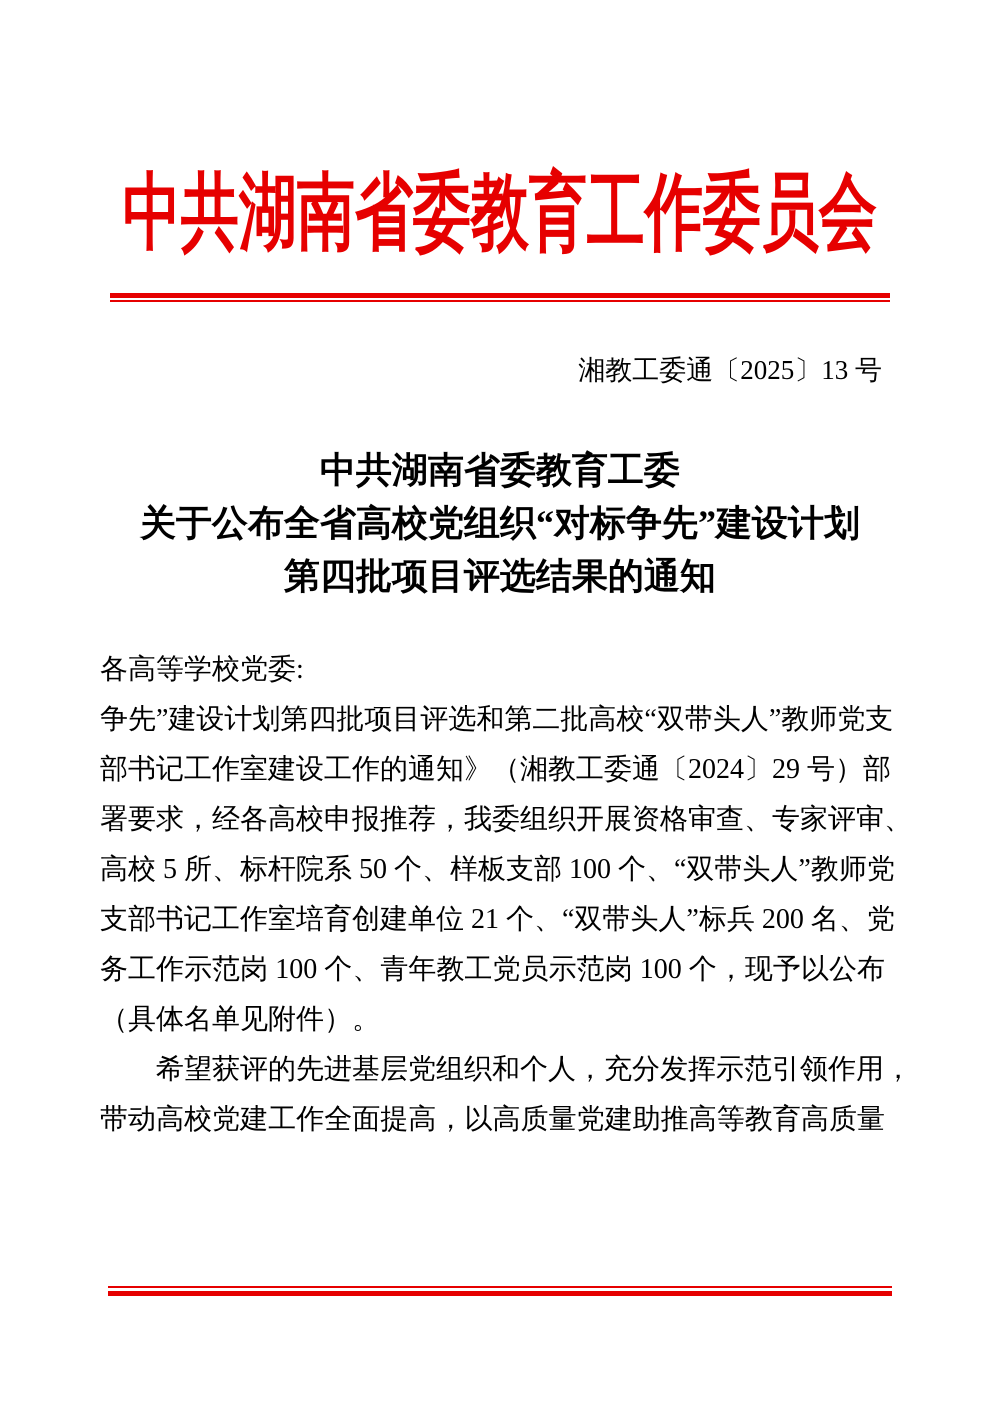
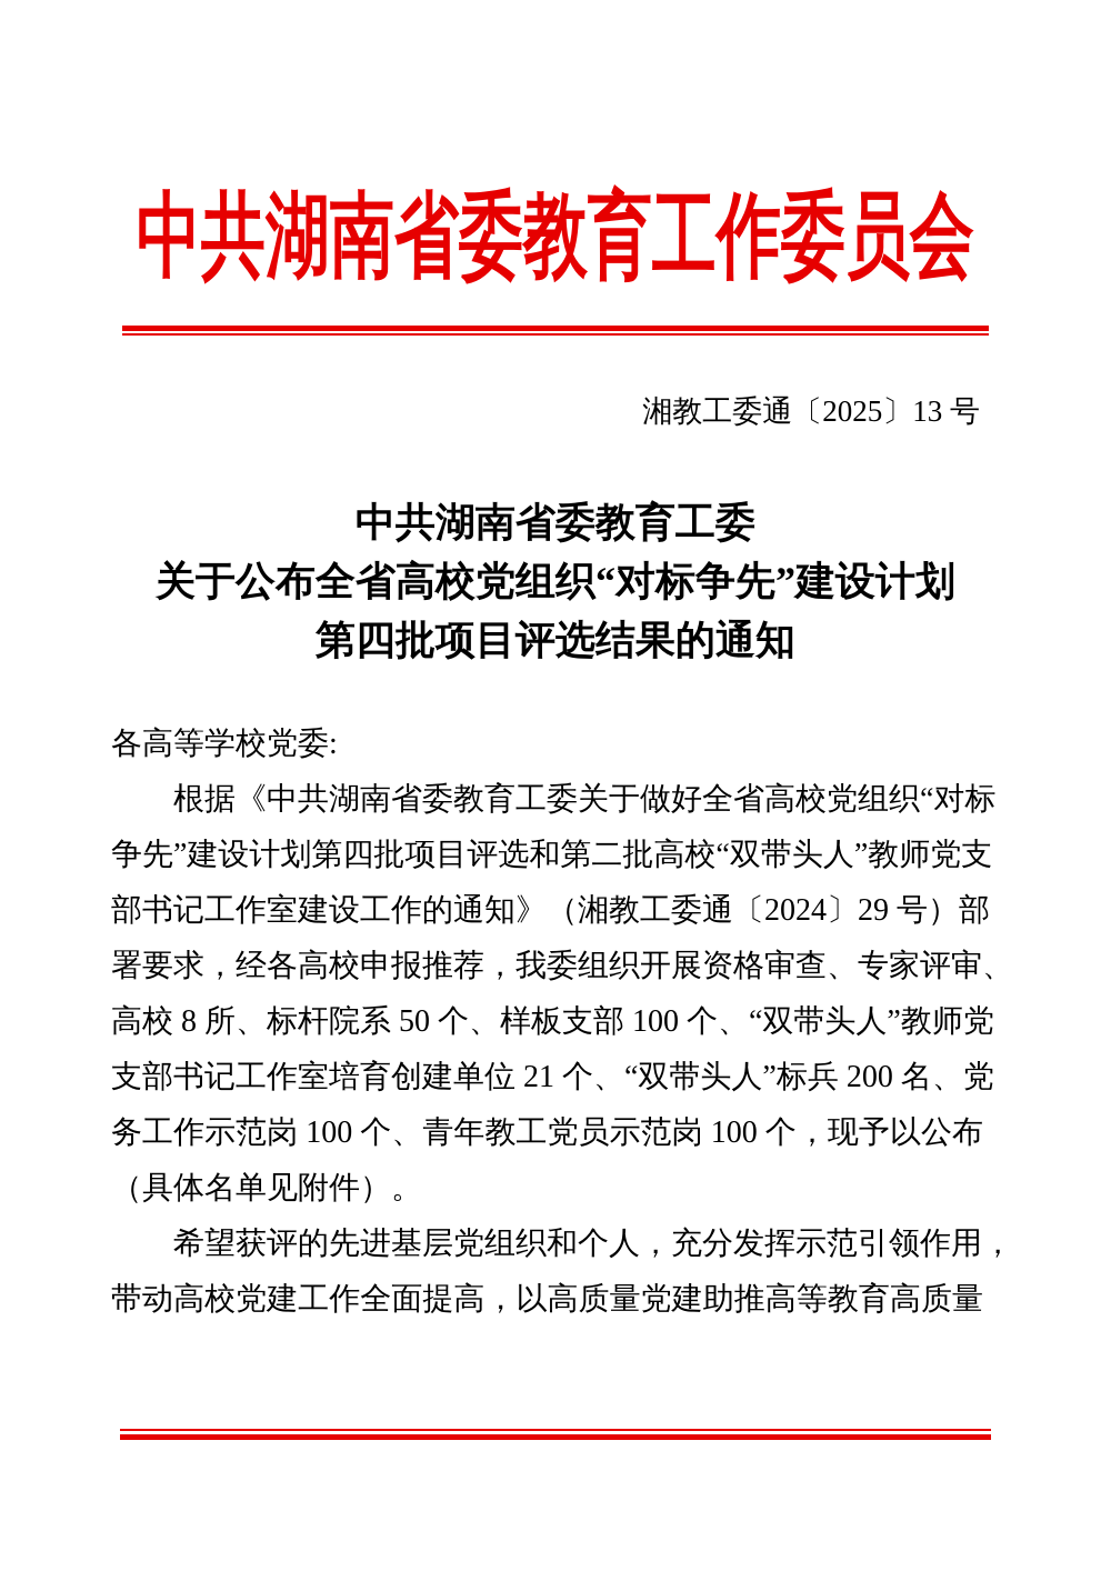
  中共湖南省委教育工作委员会
  湘教工委通〔2025〕13 号
  中共湖南省委教育工委
  关于公布全省高校党组织“对标争先”建设计划
  第四批项目评选结果的通知
  各高等学校党委:
+ 根据《中共湖南省委教育工委关于做好全省高校党组织“对标
  争先”建设计划第四批项目评选和第二批高校“双带头人”教师党支
  部书记工作室建设工作的通知》（湘教工委通〔2024〕29 号）部
  署要求，经各高校申报推荐，我委组织开展资格审查、专家评审、
- 高校 5 所、标杆院系 50 个、样板支部 100 个、“双带头人”教师党
+ 高校 8 所、标杆院系 50 个、样板支部 100 个、“双带头人”教师党
  支部书记工作室培育创建单位 21 个、“双带头人”标兵 200 名、党
  务工作示范岗 100 个、青年教工党员示范岗 100 个，现予以公布
  （具体名单见附件）。
  希望获评的先进基层党组织和个人，充分发挥示范引领作用，
  带动高校党建工作全面提高，以高质量党建助推高等教育高质量
